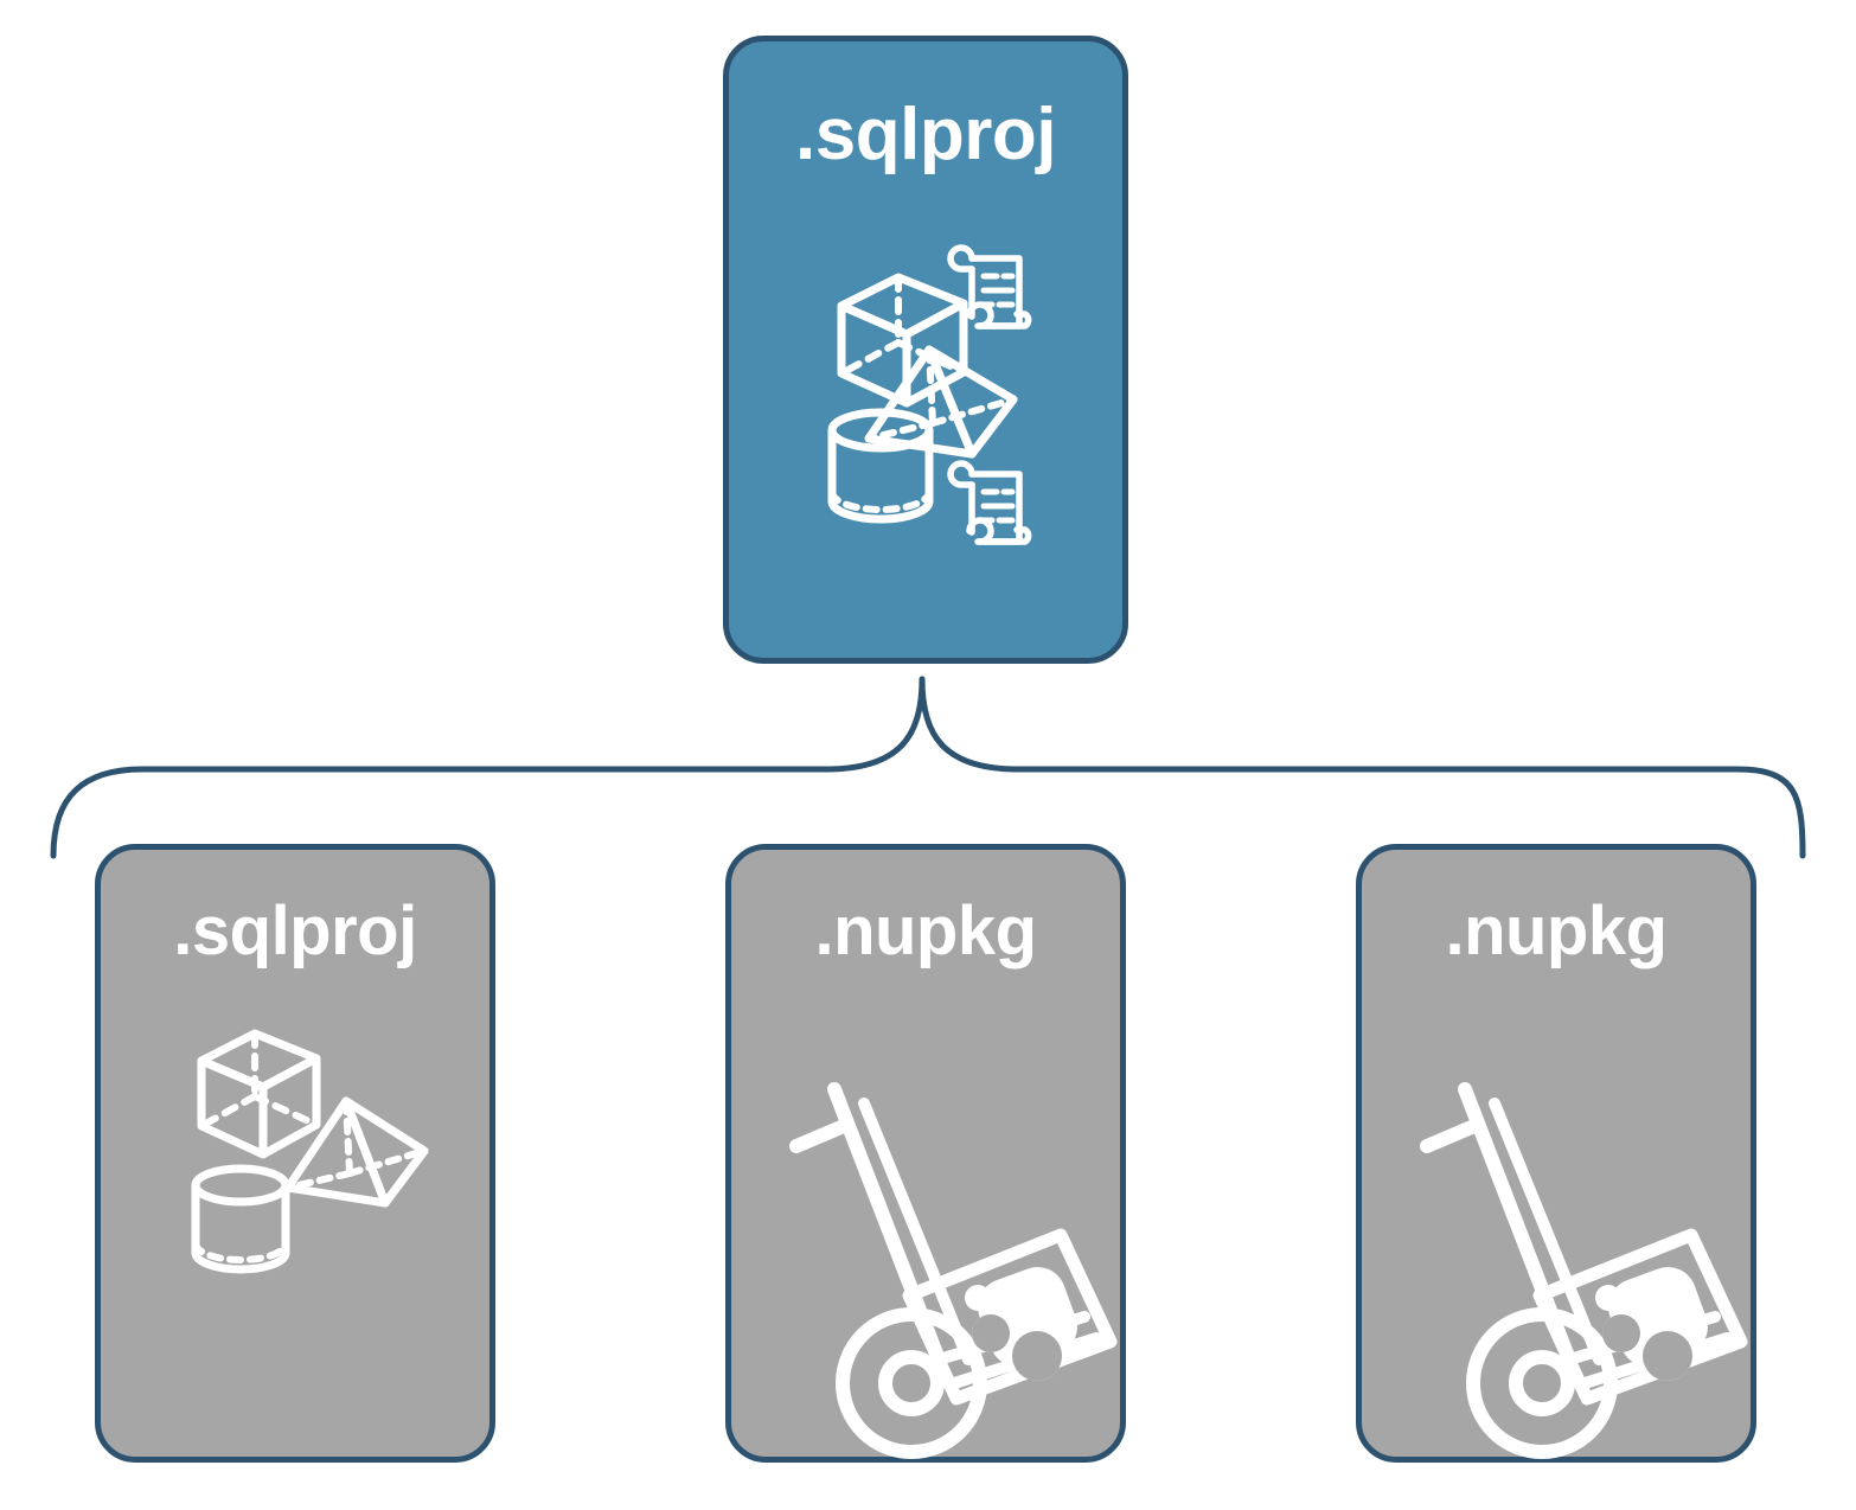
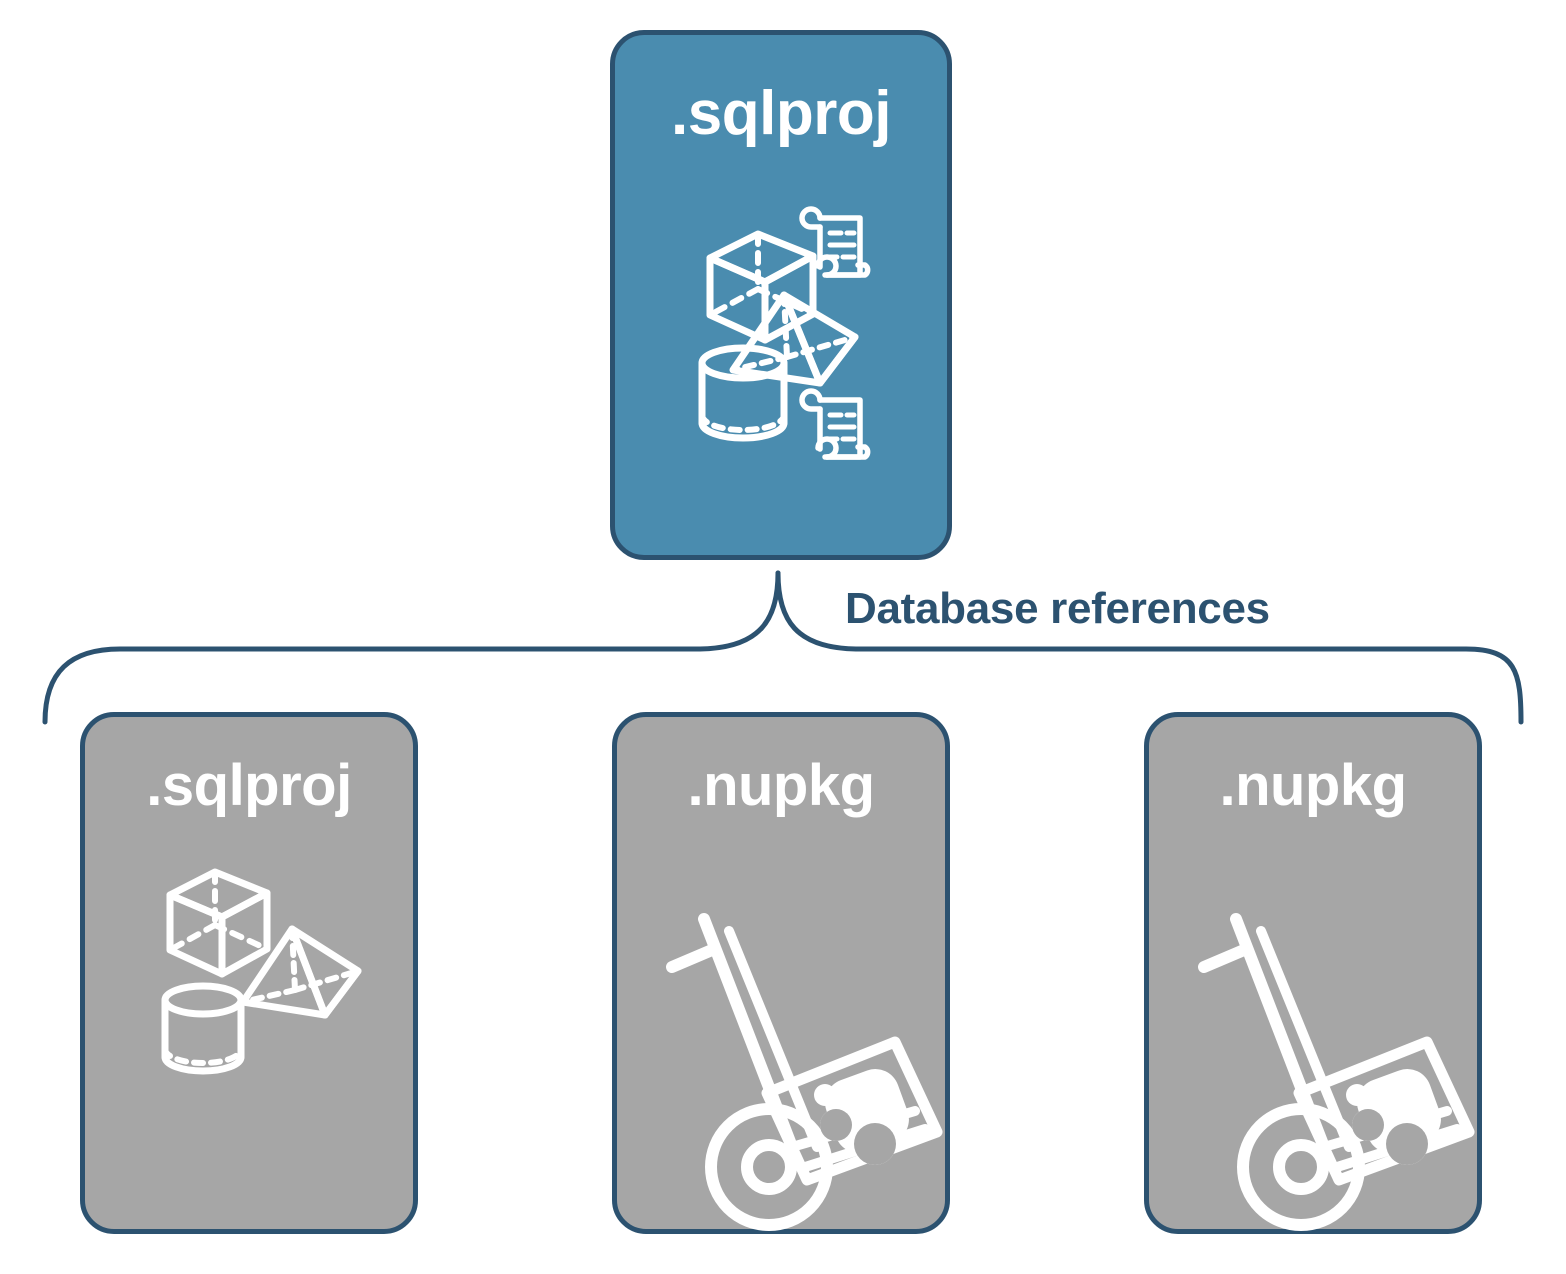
  .sqlproj
+ Database references
  .sqlproj
  .nupkg
  .nupkg
